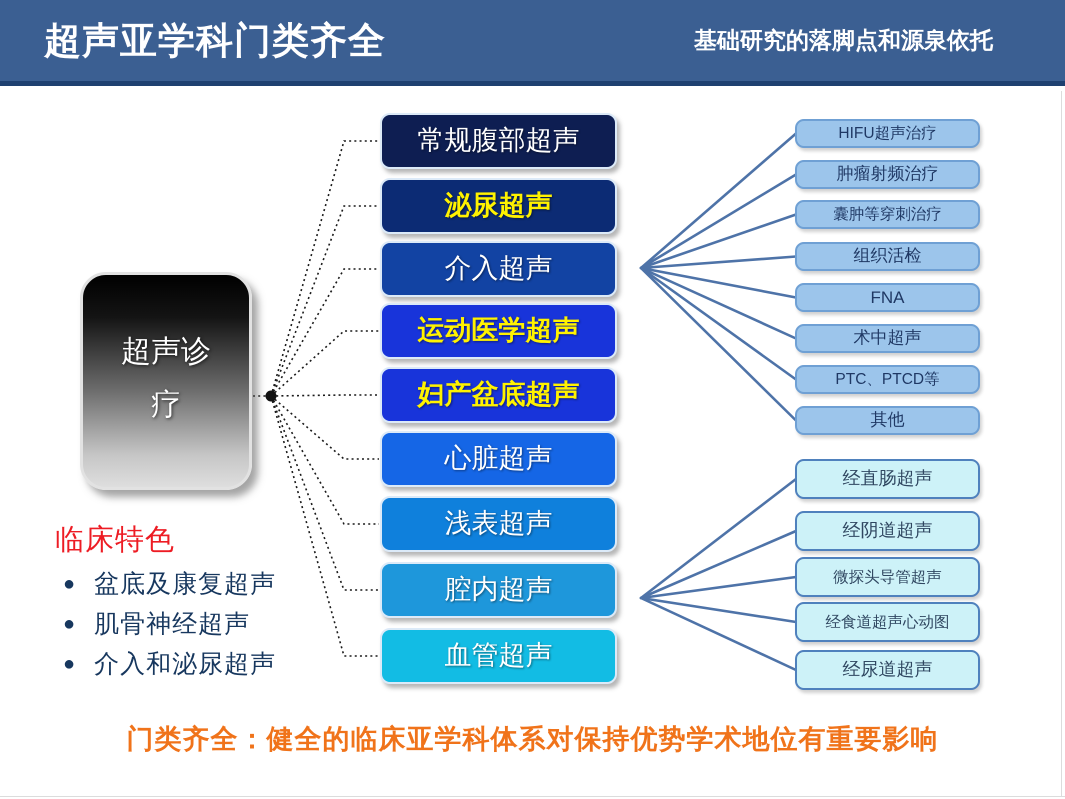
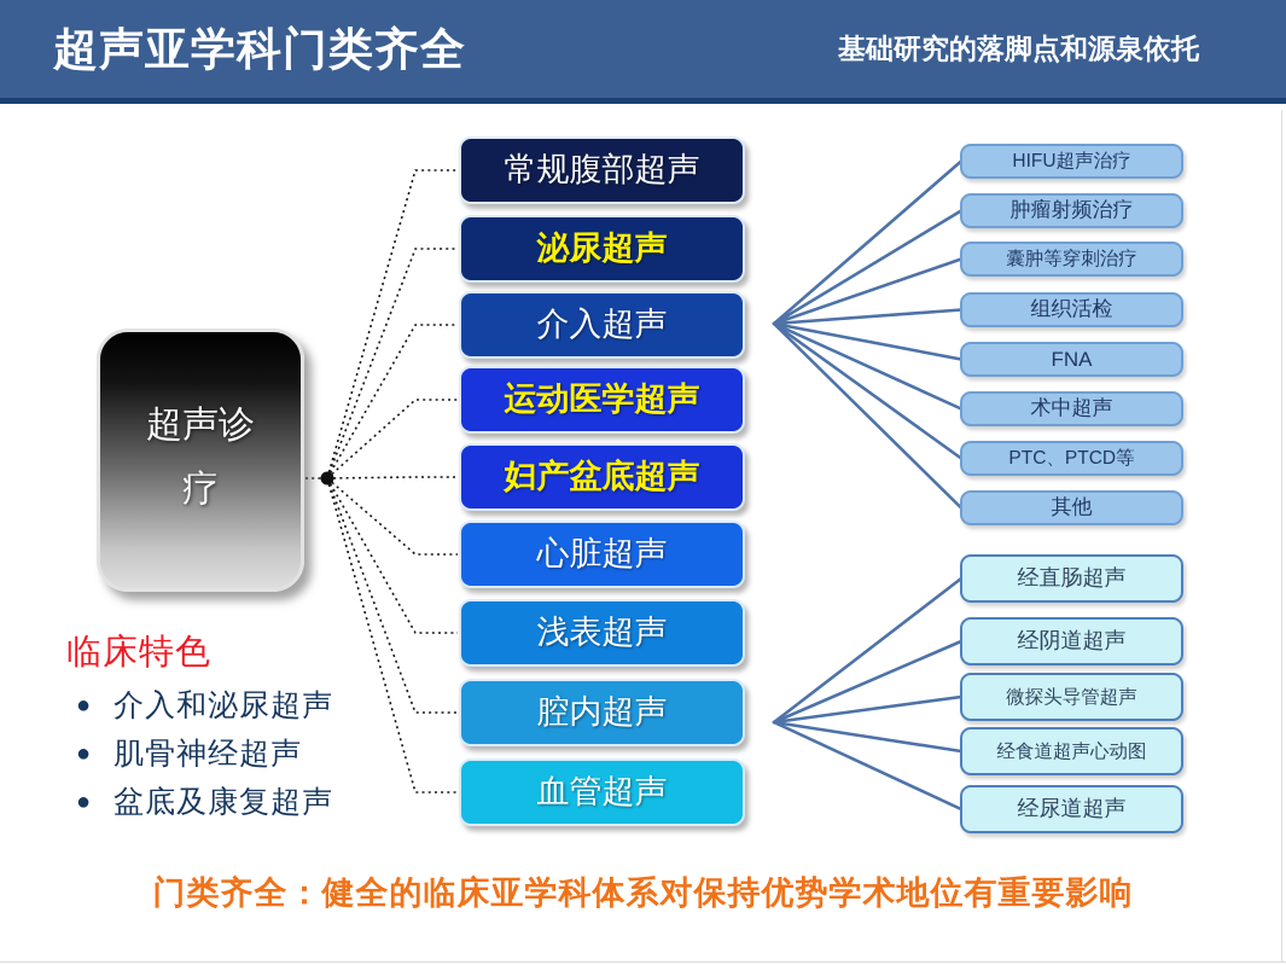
  超声亚学科门类齐全
  基础研究的落脚点和源泉依托
  超声诊疗
  常规腹部超声
  泌尿超声
  介入超声
  运动医学超声
  妇产盆底超声
  心脏超声
  浅表超声
  腔内超声
  血管超声
  HIFU超声治疗
  肿瘤射频治疗
  囊肿等穿刺治疗
  组织活检
  FNA
  术中超声
  PTC、PTCD等
  其他
  经直肠超声
  经阴道超声
  微探头导管超声
  经食道超声心动图
  经尿道超声
  临床特色
  ●
- 盆底及康复超声
+ 介入和泌尿超声
  ●
  肌骨神经超声
  ●
- 介入和泌尿超声
+ 盆底及康复超声
  门类齐全：健全的临床亚学科体系对保持优势学术地位有重要影响
